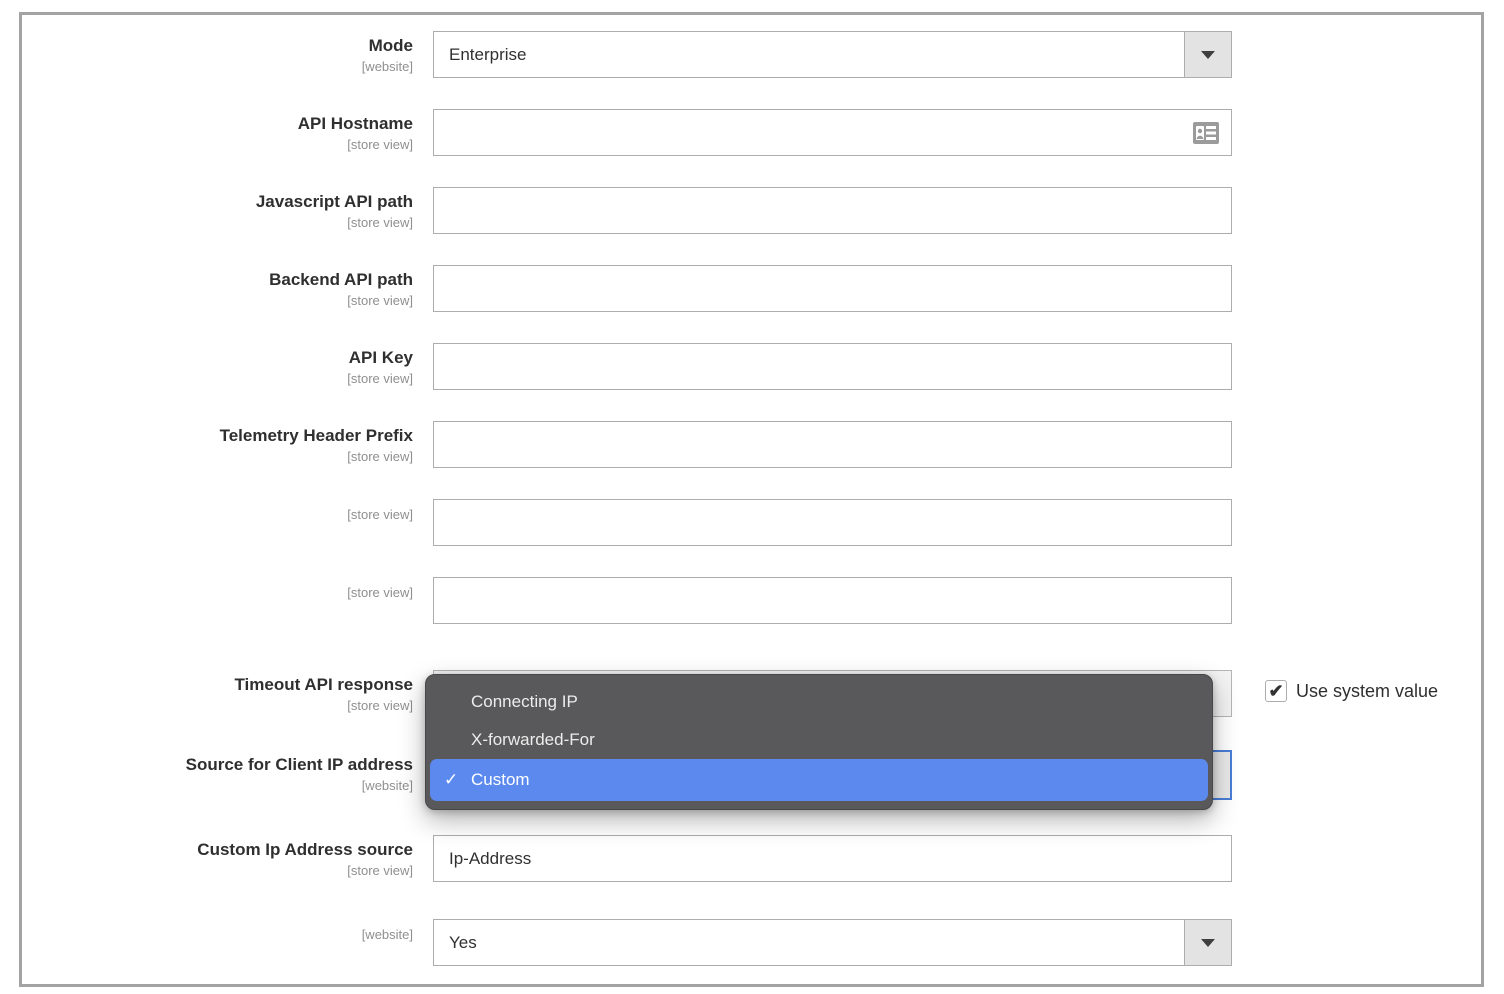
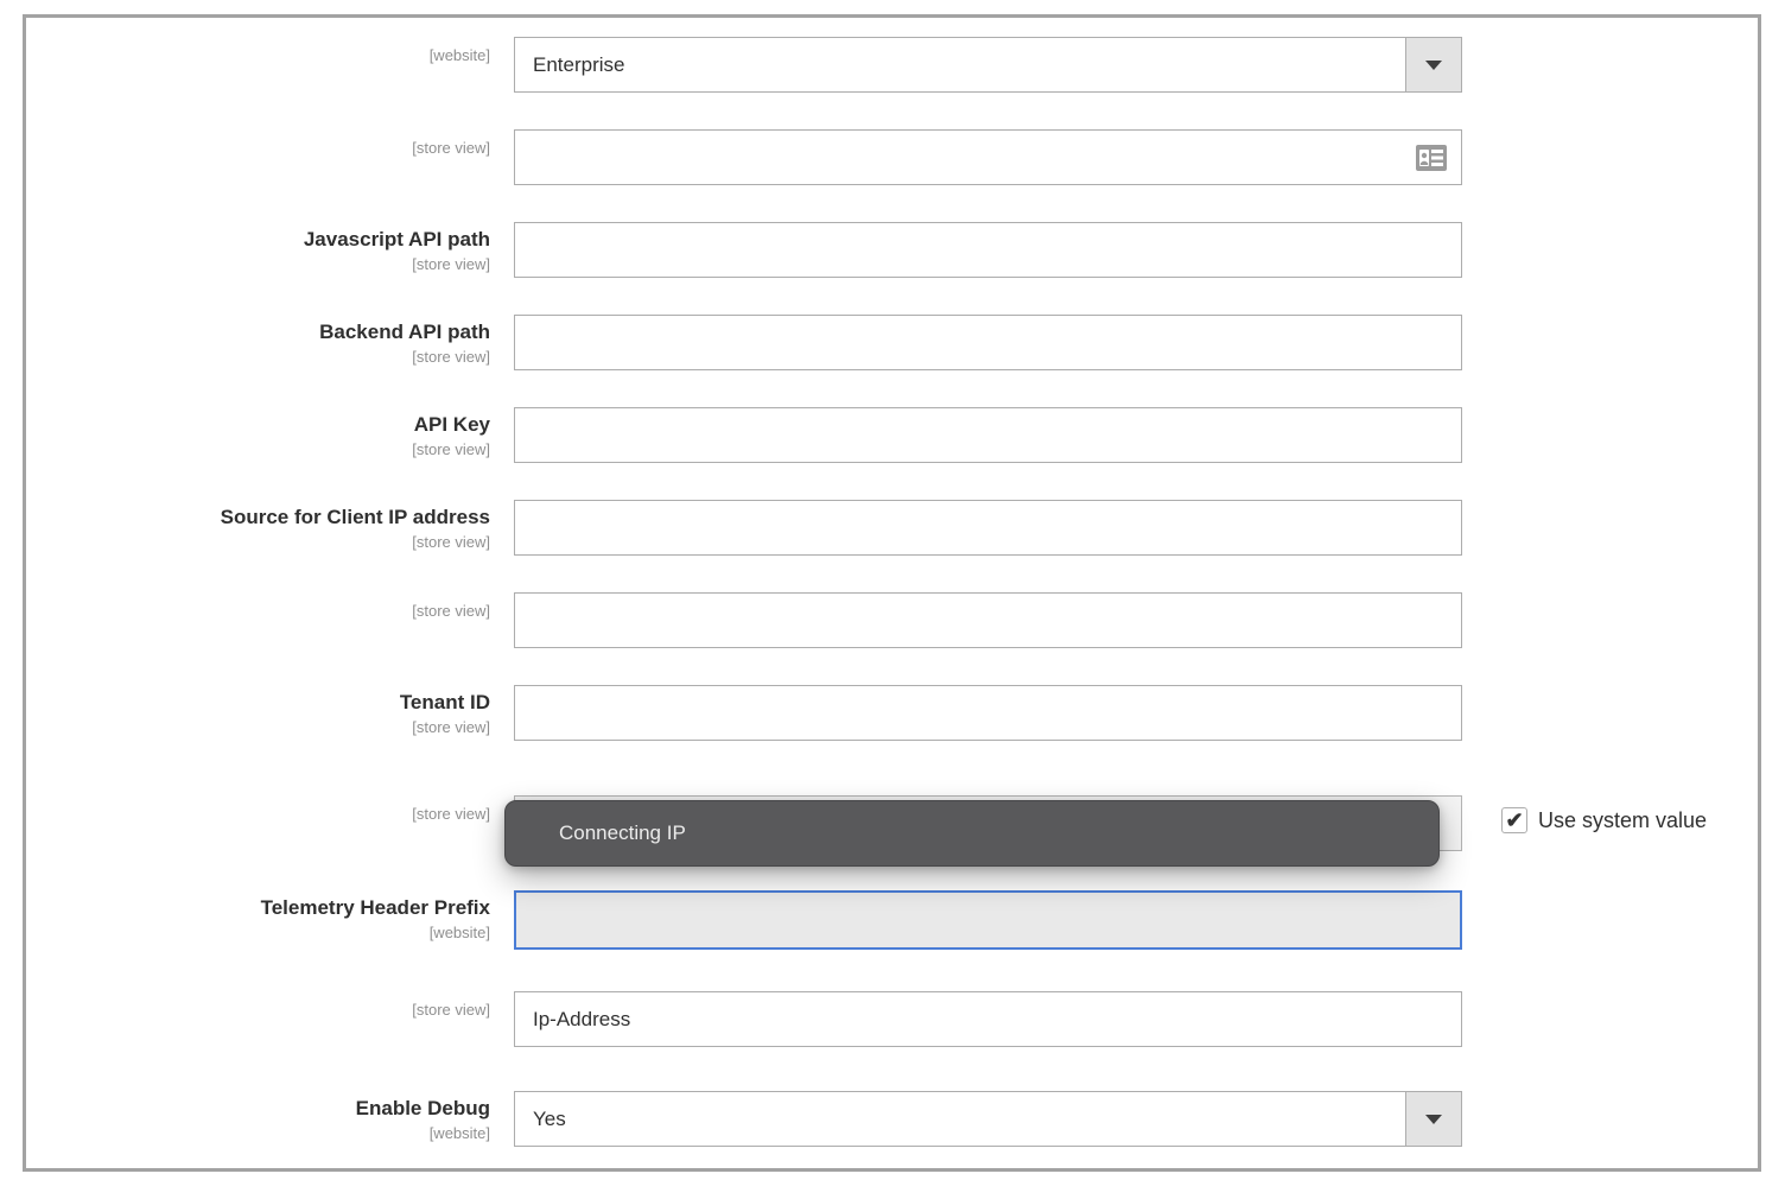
- Mode
  [website]
  Enterprise
- API Hostname
  [store view]
  Javascript API path
  [store view]
  Backend API path
  [store view]
  API Key
  [store view]
- Telemetry Header Prefix
+ Source for Client IP address
  [store view]
  [store view]
+ Tenant ID
  [store view]
- Timeout API response
  [store view]
  Connecting IP
- X-forwarded-For
- ✓
- Custom
  ✔
  Use system value
- Source for Client IP address
+ Telemetry Header Prefix
  [website]
- Custom Ip Address source
  [store view]
  Ip-Address
+ Enable Debug
  [website]
  Yes
